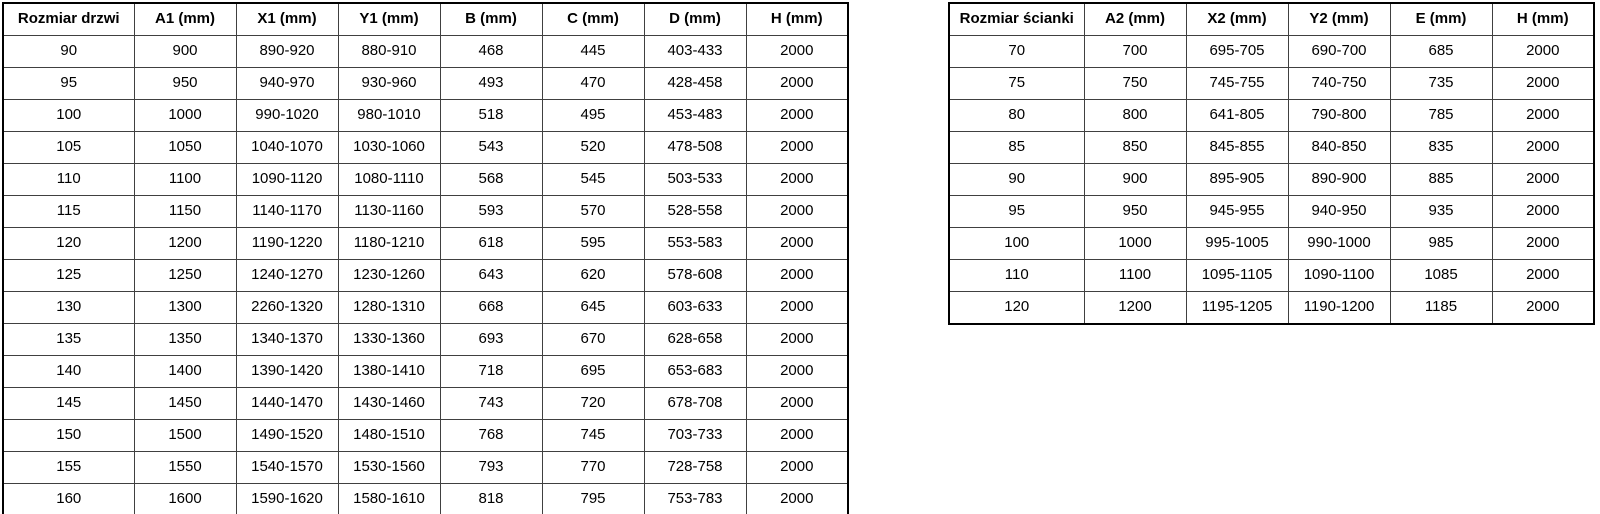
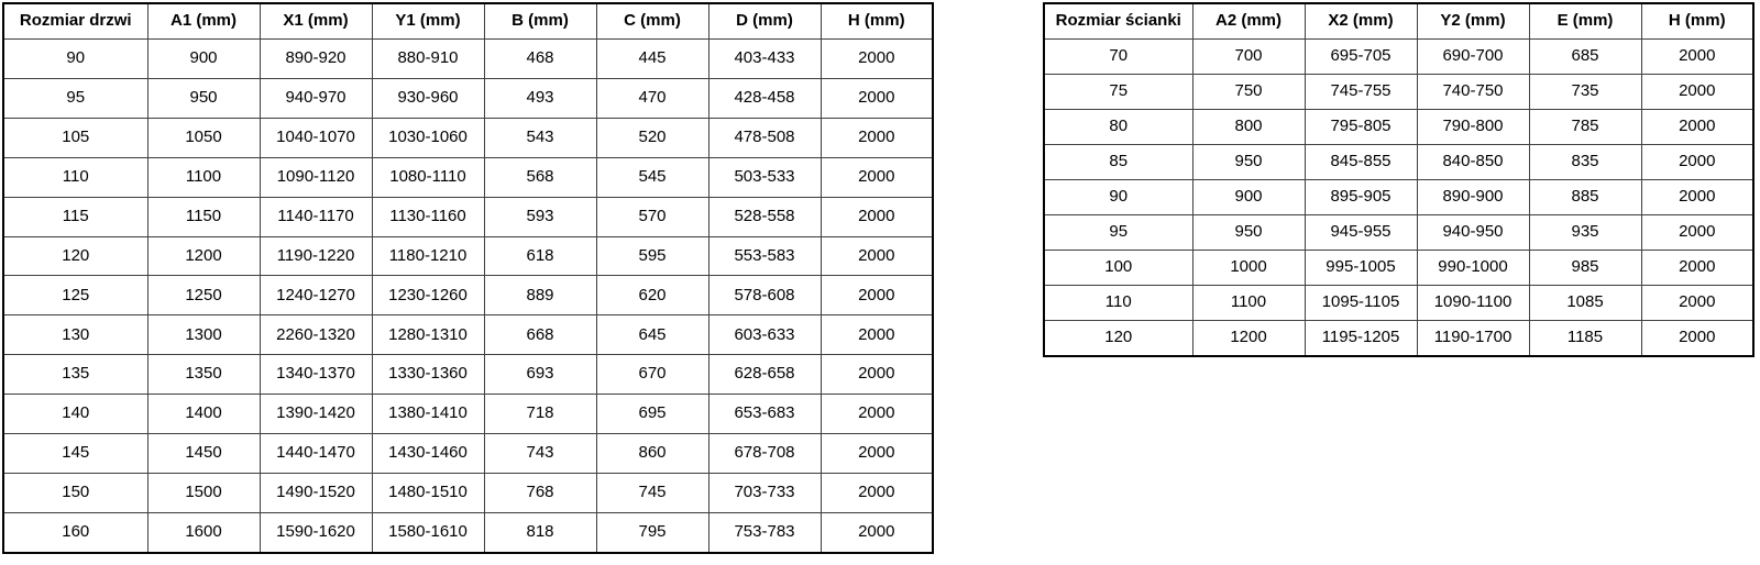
  Rozmiar drzwi	A1 (mm)	X1 (mm)	Y1 (mm)	B (mm)	C (mm)	D (mm)	H (mm)
  90	900	890-920	880-910	468	445	403-433	2000
  95	950	940-970	930-960	493	470	428-458	2000
- 100	1000	990-1020	980-1010	518	495	453-483	2000
  105	1050	1040-1070	1030-1060	543	520	478-508	2000
  110	1100	1090-1120	1080-1110	568	545	503-533	2000
  115	1150	1140-1170	1130-1160	593	570	528-558	2000
  120	1200	1190-1220	1180-1210	618	595	553-583	2000
- 125	1250	1240-1270	1230-1260	643	620	578-608	2000
+ 125	1250	1240-1270	1230-1260	889	620	578-608	2000
  130	1300	2260-1320	1280-1310	668	645	603-633	2000
  135	1350	1340-1370	1330-1360	693	670	628-658	2000
  140	1400	1390-1420	1380-1410	718	695	653-683	2000
- 145	1450	1440-1470	1430-1460	743	720	678-708	2000
+ 145	1450	1440-1470	1430-1460	743	860	678-708	2000
  150	1500	1490-1520	1480-1510	768	745	703-733	2000
- 155	1550	1540-1570	1530-1560	793	770	728-758	2000
  160	1600	1590-1620	1580-1610	818	795	753-783	2000
  Rozmiar ścianki	A2 (mm)	X2 (mm)	Y2 (mm)	E (mm)	H (mm)
  70	700	695-705	690-700	685	2000
  75	750	745-755	740-750	735	2000
- 80	800	641-805	790-800	785	2000
+ 80	800	795-805	790-800	785	2000
- 85	850	845-855	840-850	835	2000
+ 85	950	845-855	840-850	835	2000
  90	900	895-905	890-900	885	2000
  95	950	945-955	940-950	935	2000
  100	1000	995-1005	990-1000	985	2000
  110	1100	1095-1105	1090-1100	1085	2000
- 120	1200	1195-1205	1190-1200	1185	2000
+ 120	1200	1195-1205	1190-1700	1185	2000
